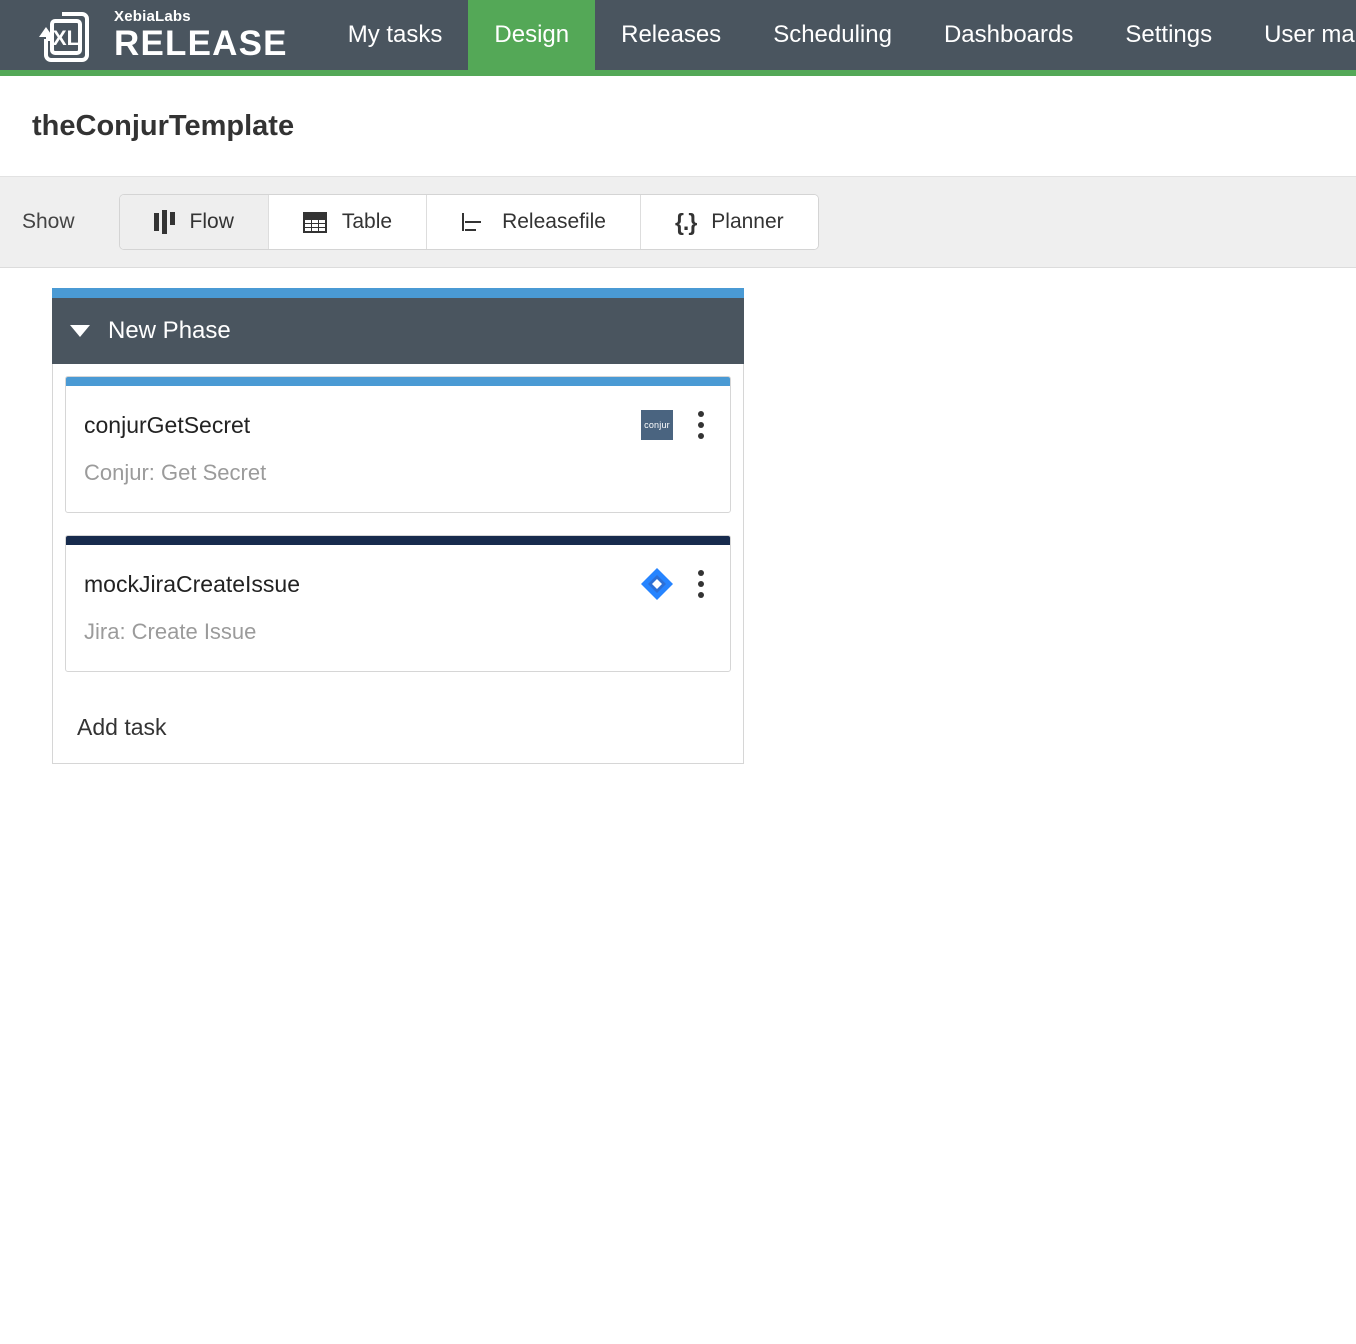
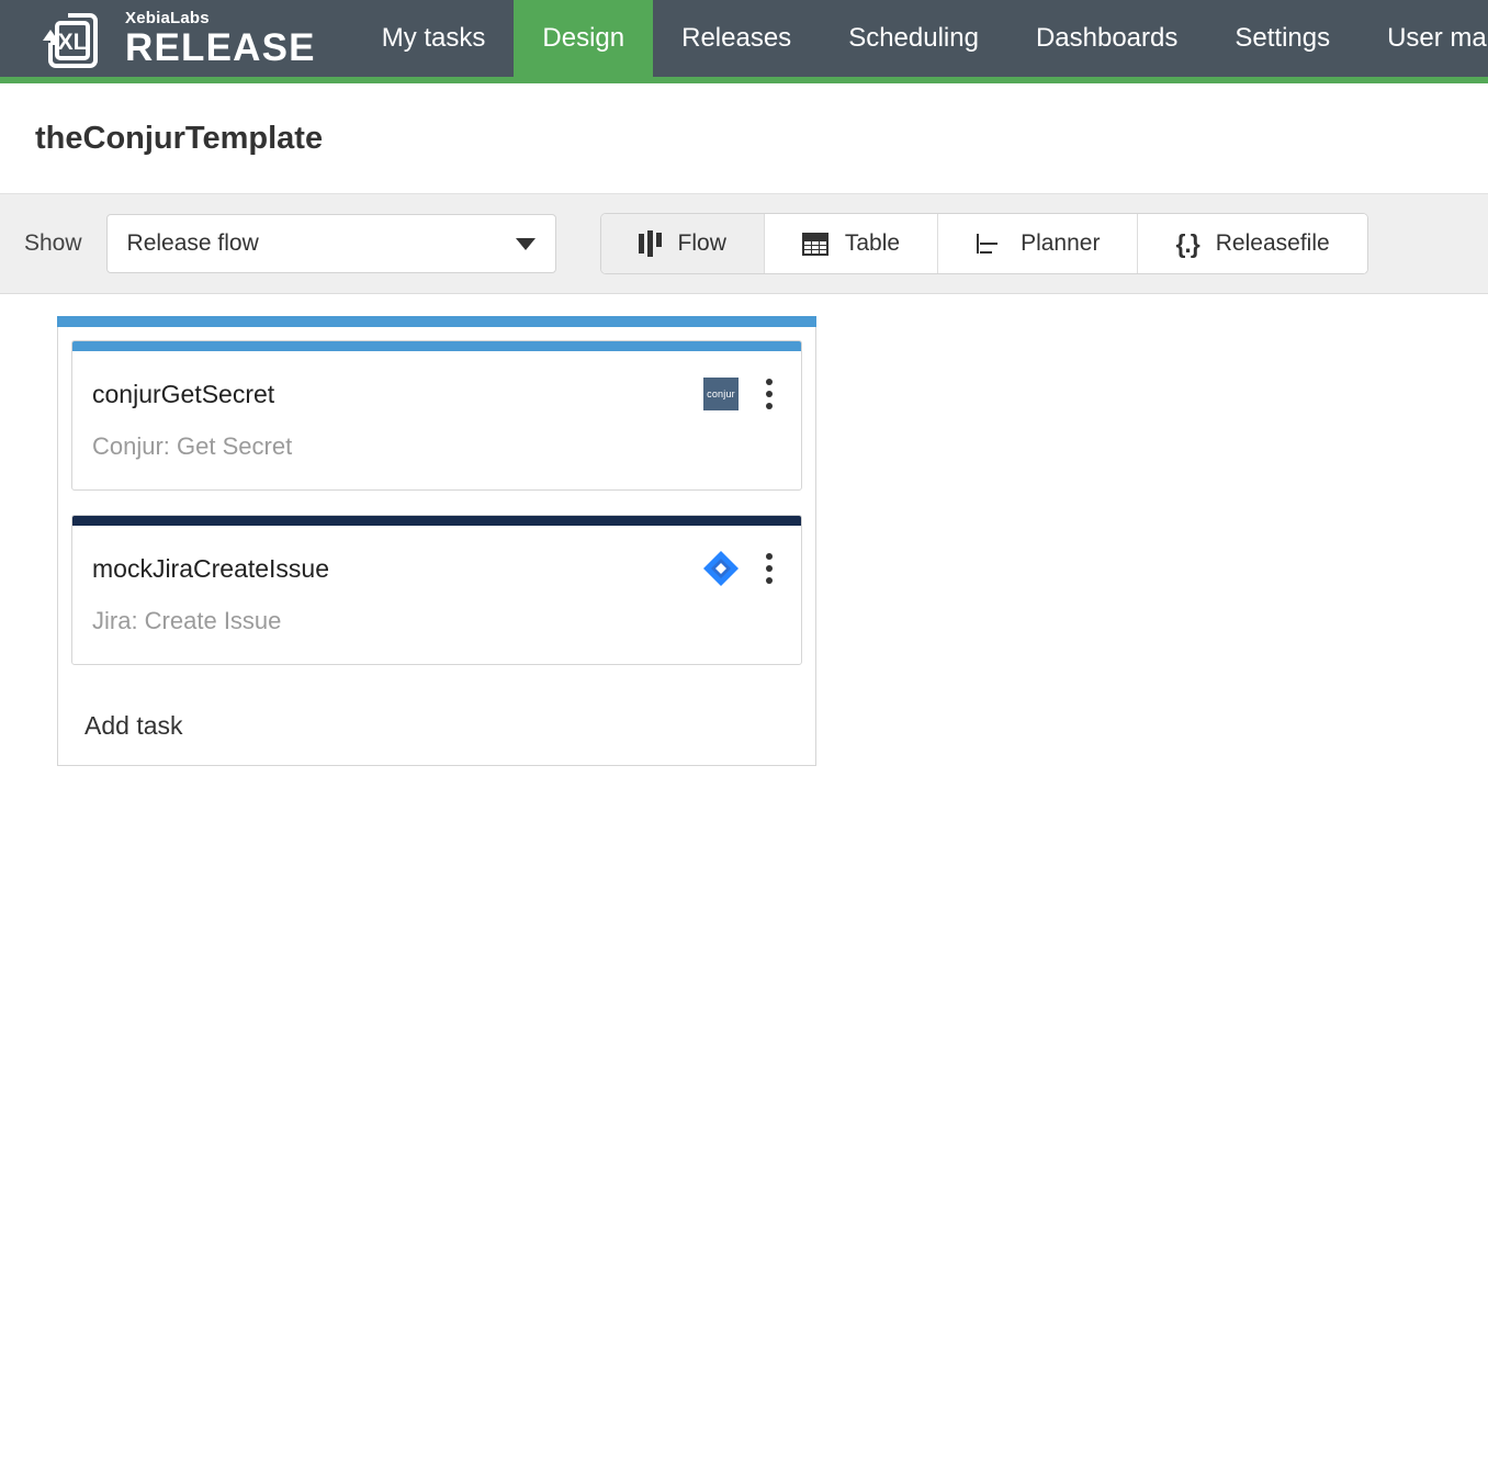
  XL
  XebiaLabs
  RELEASE
  My tasks
  Design
  Releases
  Scheduling
  Dashboards
  Settings
  User ma
  theConjurTemplate
  Show
+ Release flow
  Flow
  Table
- Releasefile
+ Planner
  {.}
- Planner
+ Releasefile
- New Phase
  conjurGetSecret
  conjur
  Conjur: Get Secret
  mockJiraCreateIssue
  Jira: Create Issue
  Add task
